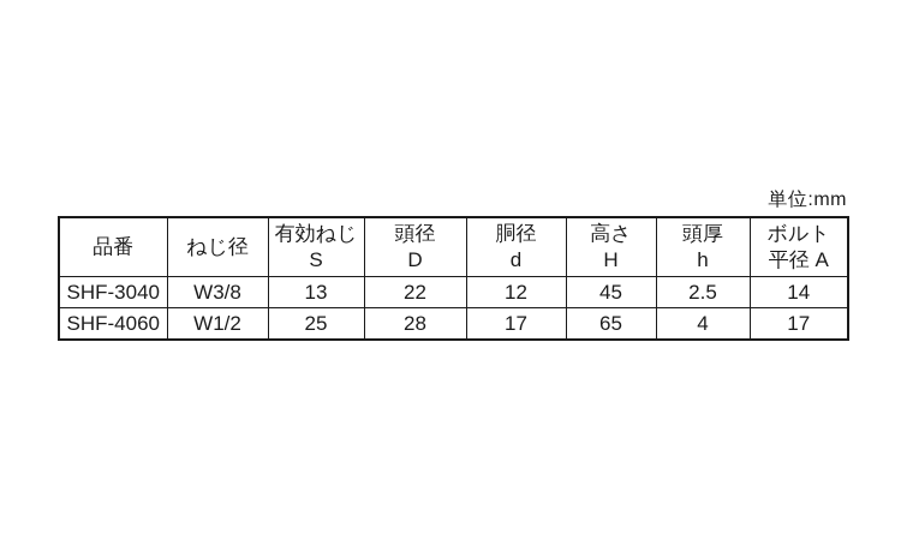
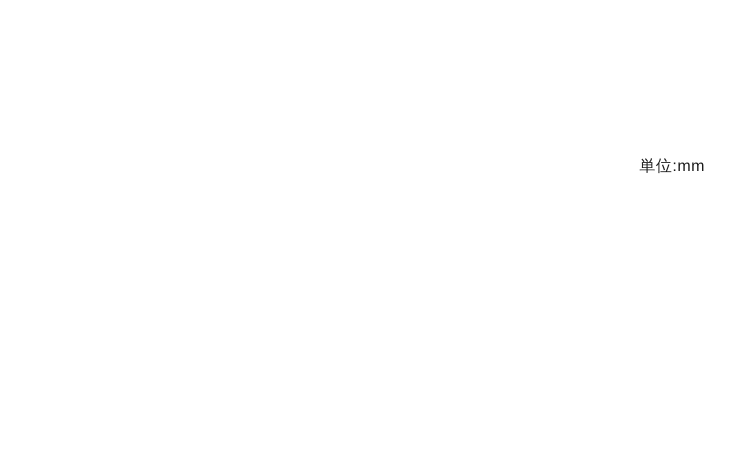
  単位:mm
- 品番	ねじ径	有効ねじ S	頭径 D	胴径 d	高さ H	頭厚 h	ボルト 平径 A
- SHF-3040	W3/8	13	22	12	45	2.5	14
- SHF-4060	W1/2	25	28	17	65	4	17
